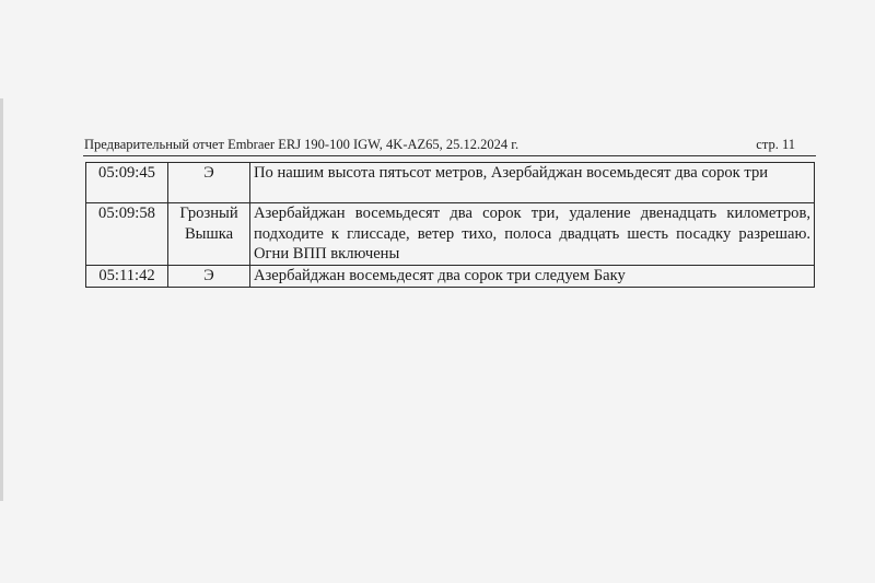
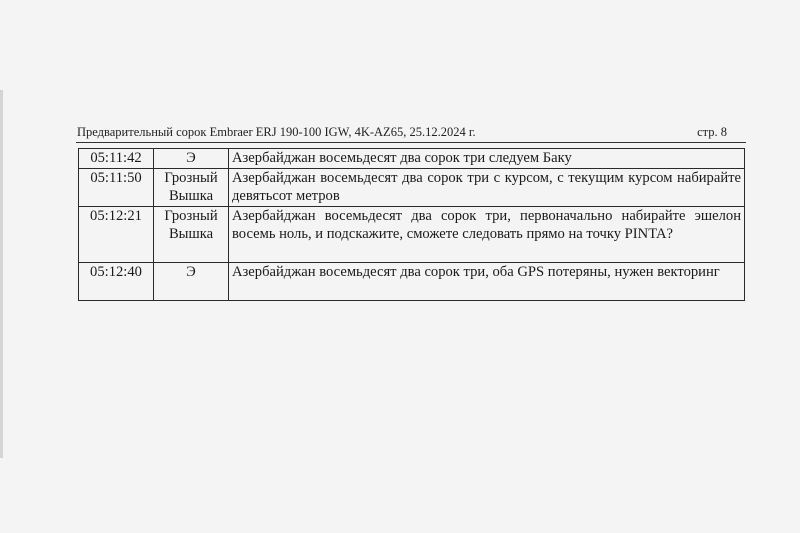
- Предварительный отчет Embraer ERJ 190-100 IGW, 4K-AZ65, 25.12.2024 г.
+ Предварительный сорок Embraer ERJ 190-100 IGW, 4K-AZ65, 25.12.2024 г.
- стр. 11
+ стр. 8
- 05:09:45	Э	По нашим высота пятьсот метров, Азербайджан восемьдесят два сорок три
- 05:09:58	Грозный Вышка	Азербайджан восемьдесят два сорок три, удаление двенадцать километров, подходите к глиссаде, ветер тихо, полоса двадцать шесть посадку разрешаю. Огни ВПП включены
  05:11:42	Э	Азербайджан восемьдесят два сорок три следуем Баку
+ 05:11:50	Грозный Вышка	Азербайджан восемьдесят два сорок три с курсом, с текущим курсом набирайте девятьсот метров
+ 05:12:21	Грозный Вышка	Азербайджан восемьдесят два сорок три, первоначально набирайте эшелон восемь ноль, и подскажите, сможете следовать прямо на точку PINTA?
+ 05:12:40	Э	Азербайджан восемьдесят два сорок три, оба GPS потеряны, нужен векторинг
